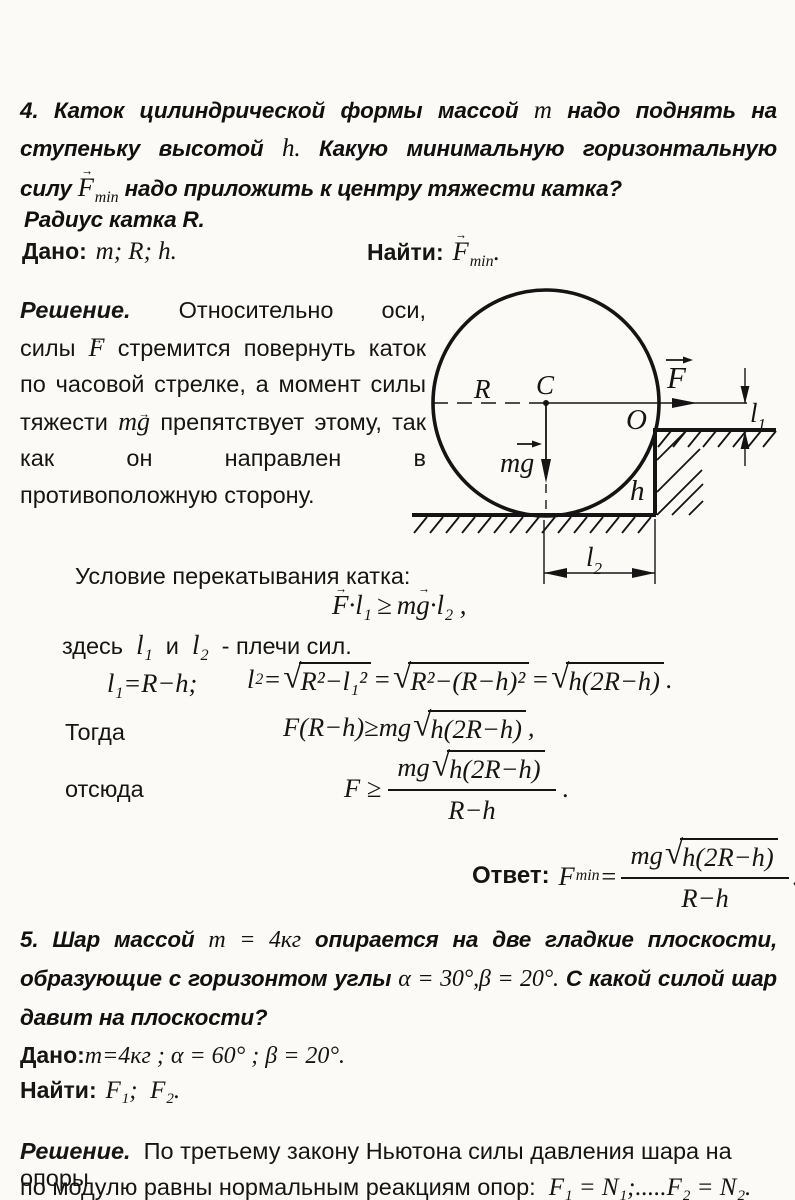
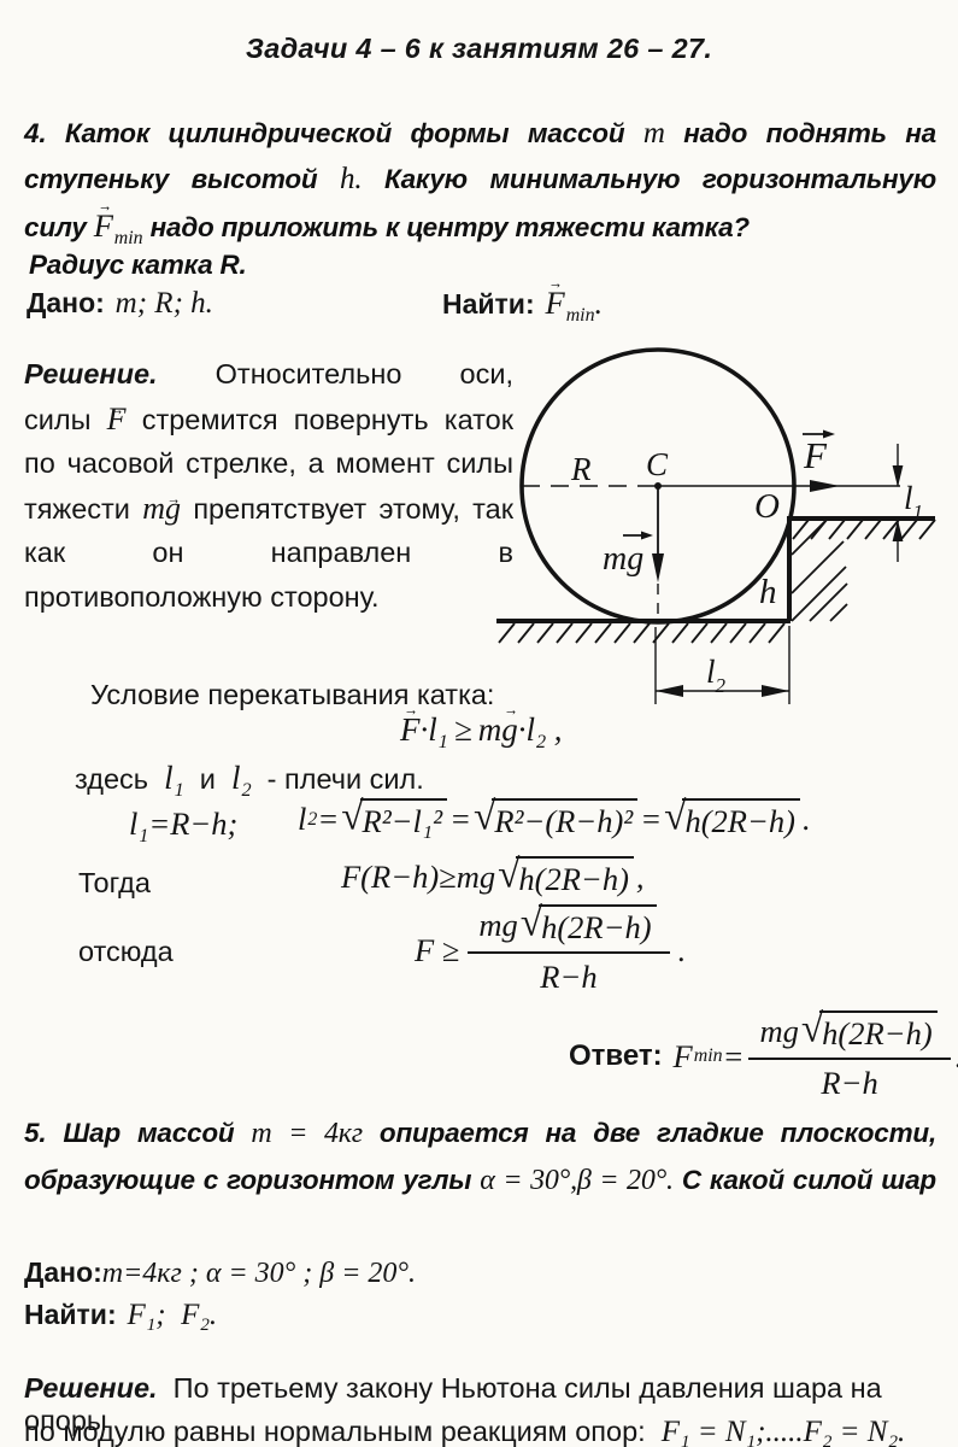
+ Задачи 4 – 6 к занятиям 26 – 27.
  4. Каток цилиндрической формы массой m надо поднять на
  ступеньку высотой h. Какую минимальную горизонтальную
  силу Fmin надо приложить к центру тяжести катка?
  Радиус катка R.
  Дано: m; R; h.
  Найти: Fmin.
  Решение. Относительно оси,
  силы F стремится повернуть каток
  по часовой стрелке, а момент силы
  тяжести mg препятствует этому, так
  как он направлен в
  противоположную сторону.
  R
  C
  F
  O
  h
  mg
  l1
  l2
  Условие перекатывания катка:
  F·l1≥ mg·l2 ,
  здесь l1 и l2 - плечи сил.
  l1=R−h;
  l
  2
  =
  √
  R²−l₁²
  =
  √
  R²−(R−h)²
  =
  √
  h(2R−h)
  .
  Тогда
  F(R−h)≥mg
  √
  h(2R−h)
  ,
  отсюда
  F ≥
  mg
  √
  h(2R−h)
  R−h
  .
  Ответ:
  F
  min
  =
  mg
  √
  h(2R−h)
  R−h
  5. Шар массой m = 4кг опирается на две гладкие плоскости,
  образующие с горизонтом углы α = 30°,β = 20°. С какой силой шар
- давит на плоскости?
- Дано:m=4кг ; α = 60° ; β = 20°.
+ Дано:m=4кг ; α = 30° ; β = 20°.
  Найти: F1; F2.
  Решение. По третьему закону Ньютона силы давления шара на опоры
  по модулю равны нормальным реакциям опор: F1 = N1;.....F2 = N2.
